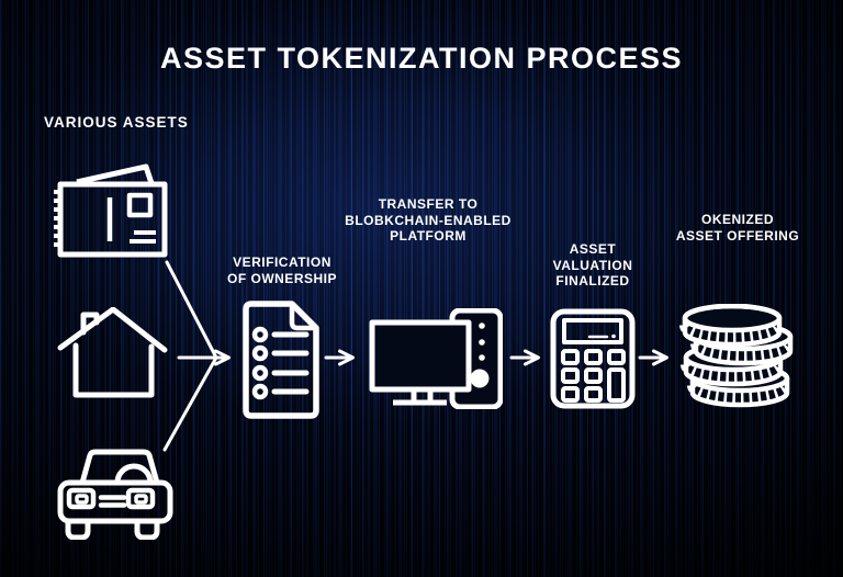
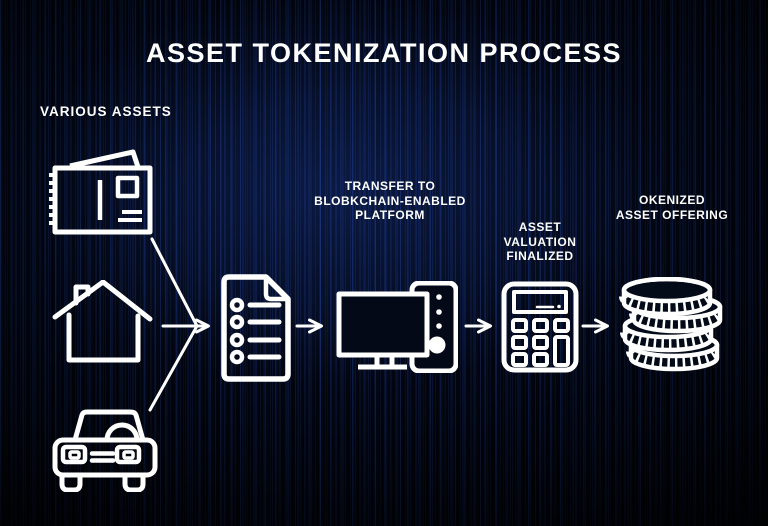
  ASSET TOKENIZATION PROCESS
  VARIOUS ASSETS
- VERIFICATION
- OF OWNERSHIP
  TRANSFER TO
  BLOBKCHAIN-ENABLED
  PLATFORM
  ASSET
  VALUATION
  FINALIZED
  OKENIZED
  ASSET OFFERING
